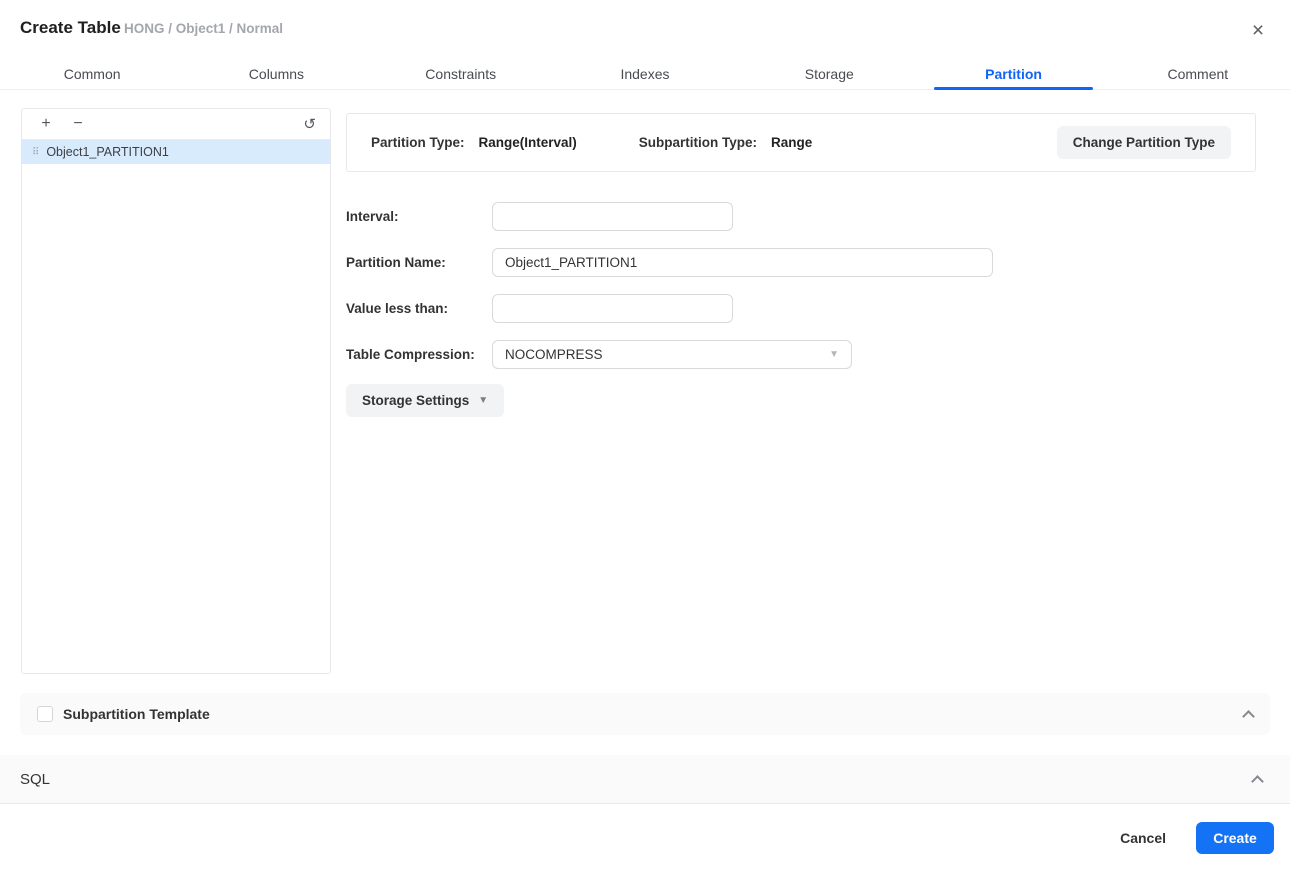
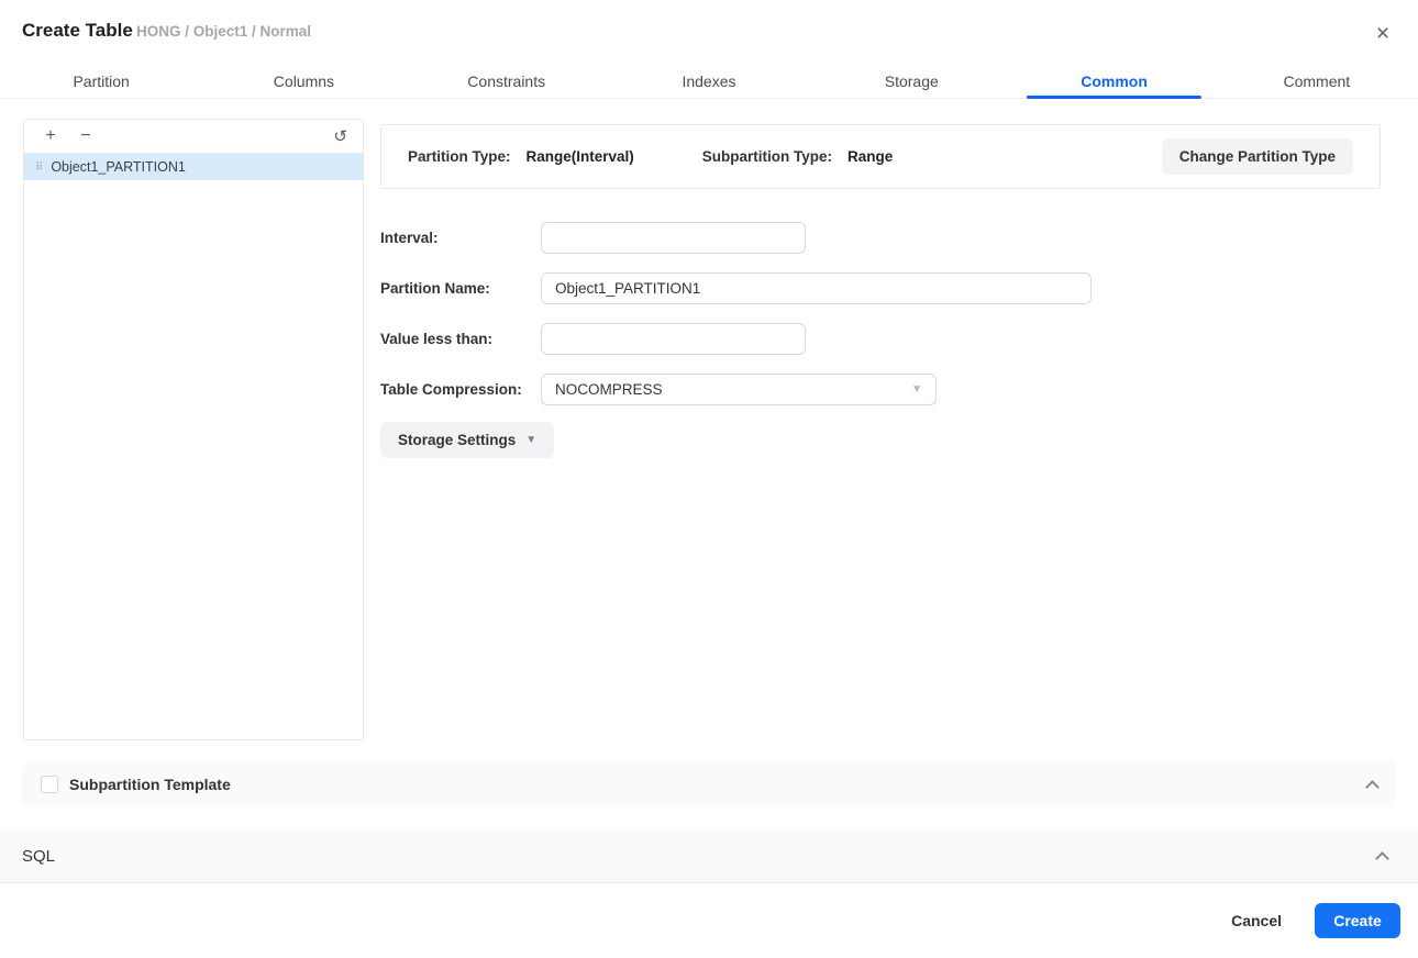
  Create Table
  HONG / Object1 / Normal
  ×
- Common
+ Partition
  Columns
  Constraints
  Indexes
  Storage
- Partition
+ Common
  Comment
  +
  −
  ↺
  ⠿
  Object1_PARTITION1
  Partition Type:
  Range(Interval)
  Subpartition Type:
  Range
  Change Partition Type
  Interval:
  Partition Name:
  Object1_PARTITION1
  Value less than:
  Table Compression:
  NOCOMPRESS
  ▼
  Storage Settings
  ▼
  Subpartition Template
  SQL
  Cancel
  Create
